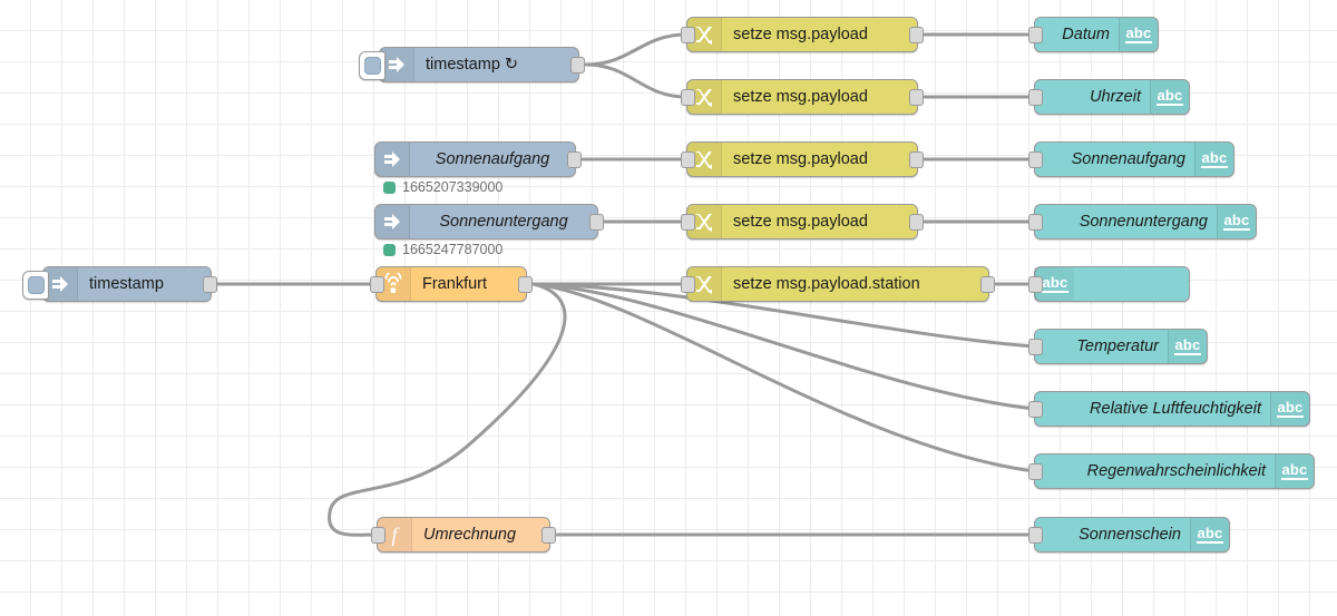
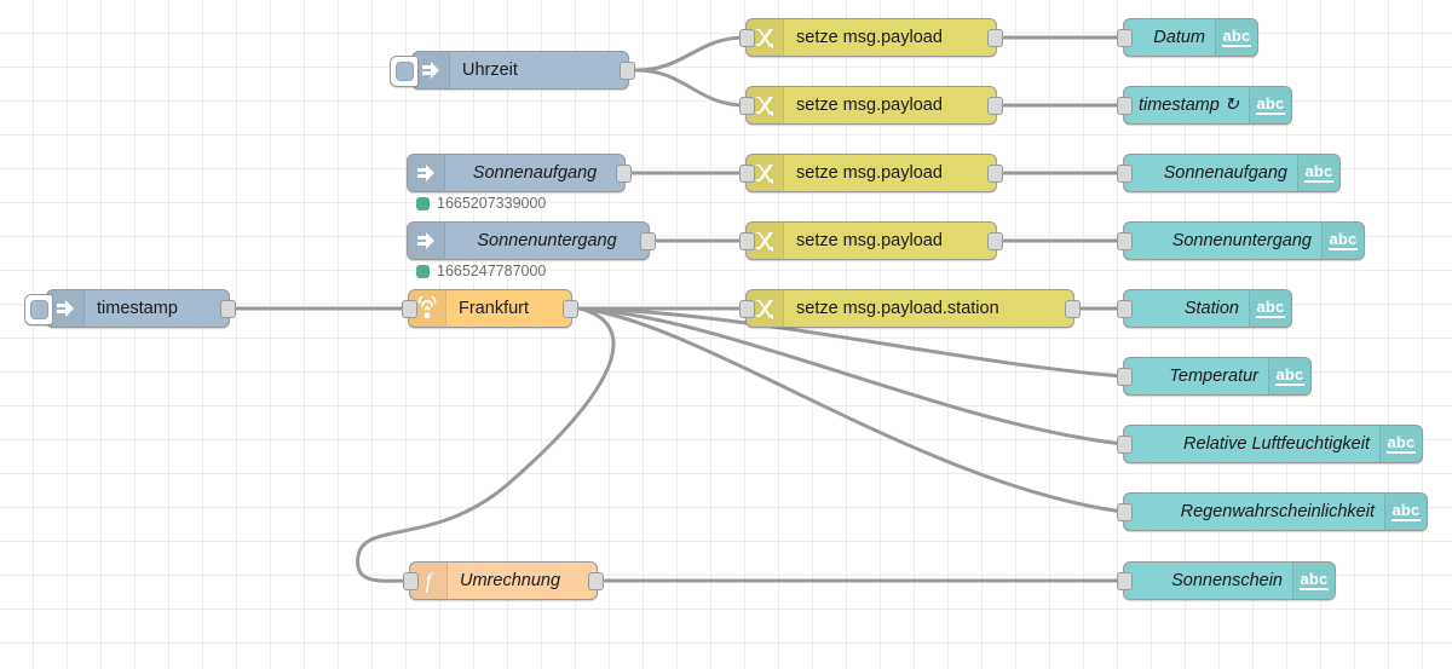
  timestamp
- timestamp ↻
+ Uhrzeit
  Sonnenaufgang
  Sonnenuntergang
  Frankfurt
  setze msg.payload
  setze msg.payload
  setze msg.payload
  setze msg.payload
  setze msg.payload.station
  f
  Umrechnung
  Datum
  abc
- Uhrzeit
+ timestamp ↻
  abc
  Sonnenaufgang
  abc
  Sonnenuntergang
  abc
+ Station
  abc
  Temperatur
  abc
  Relative Luftfeuchtigkeit
  abc
  Regenwahrscheinlichkeit
  abc
  Sonnenschein
  abc
  1665207339000
  1665247787000
